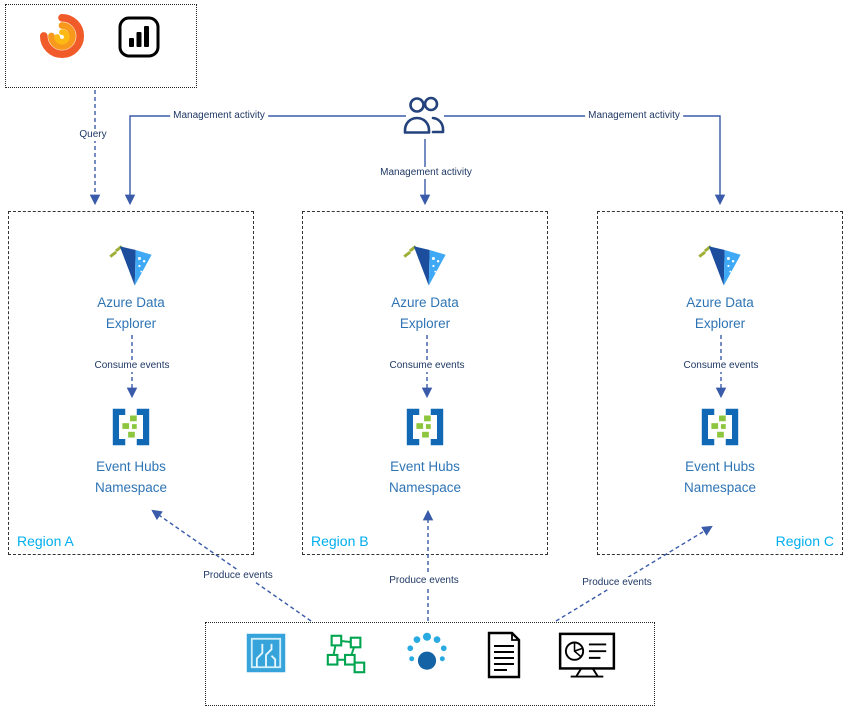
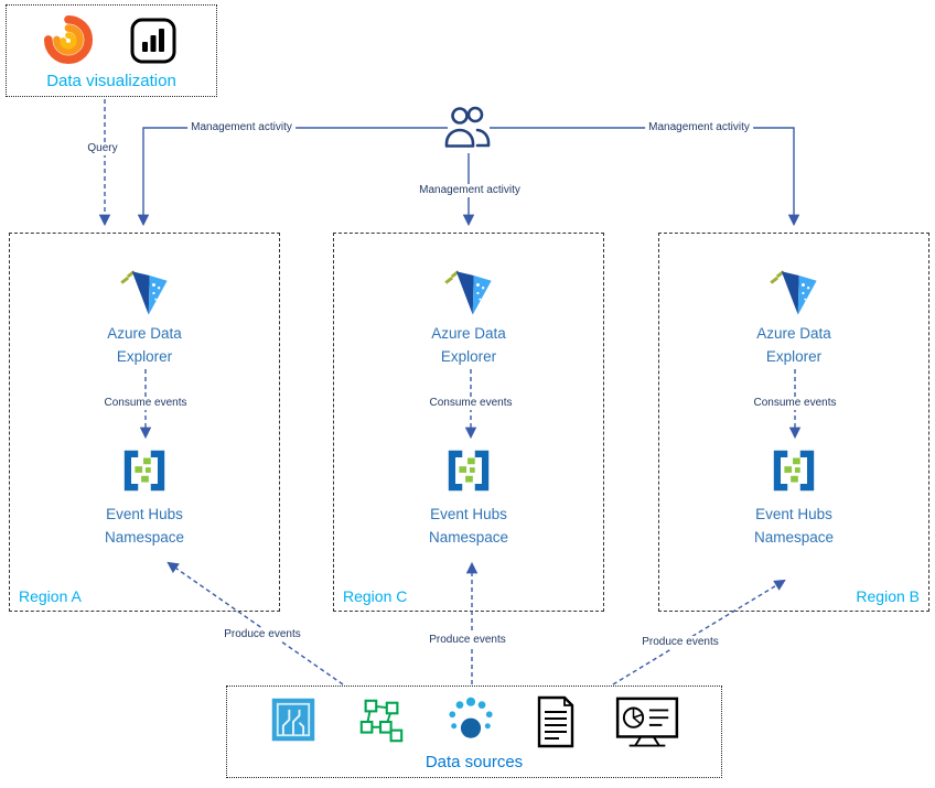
+ Data visualization
  Azure Data Explorer
  Event Hubs Namespace
  Region A
  Azure Data Explorer
  Event Hubs Namespace
- Region B
+ Region C
  Azure Data Explorer
  Event Hubs Namespace
- Region C
+ Region B
+ Data sources
  Query
  Management activity
  Management activity
  Management activity
  Consume events
  Consume events
  Consume events
  Produce events
  Produce events
  Produce events
